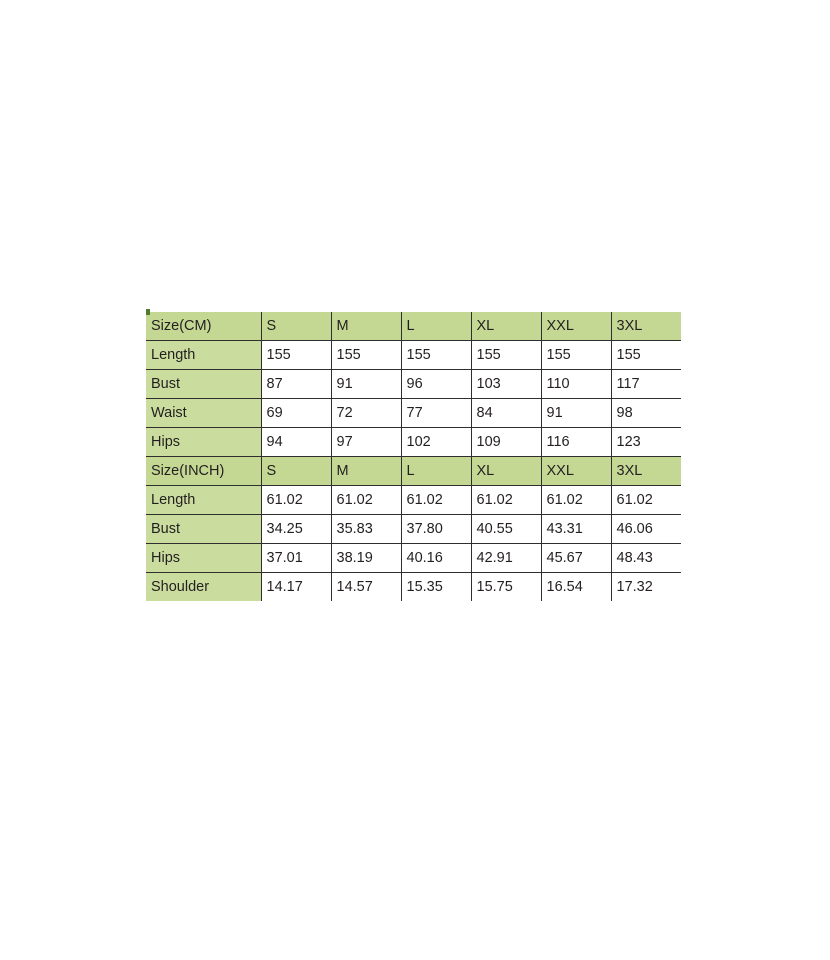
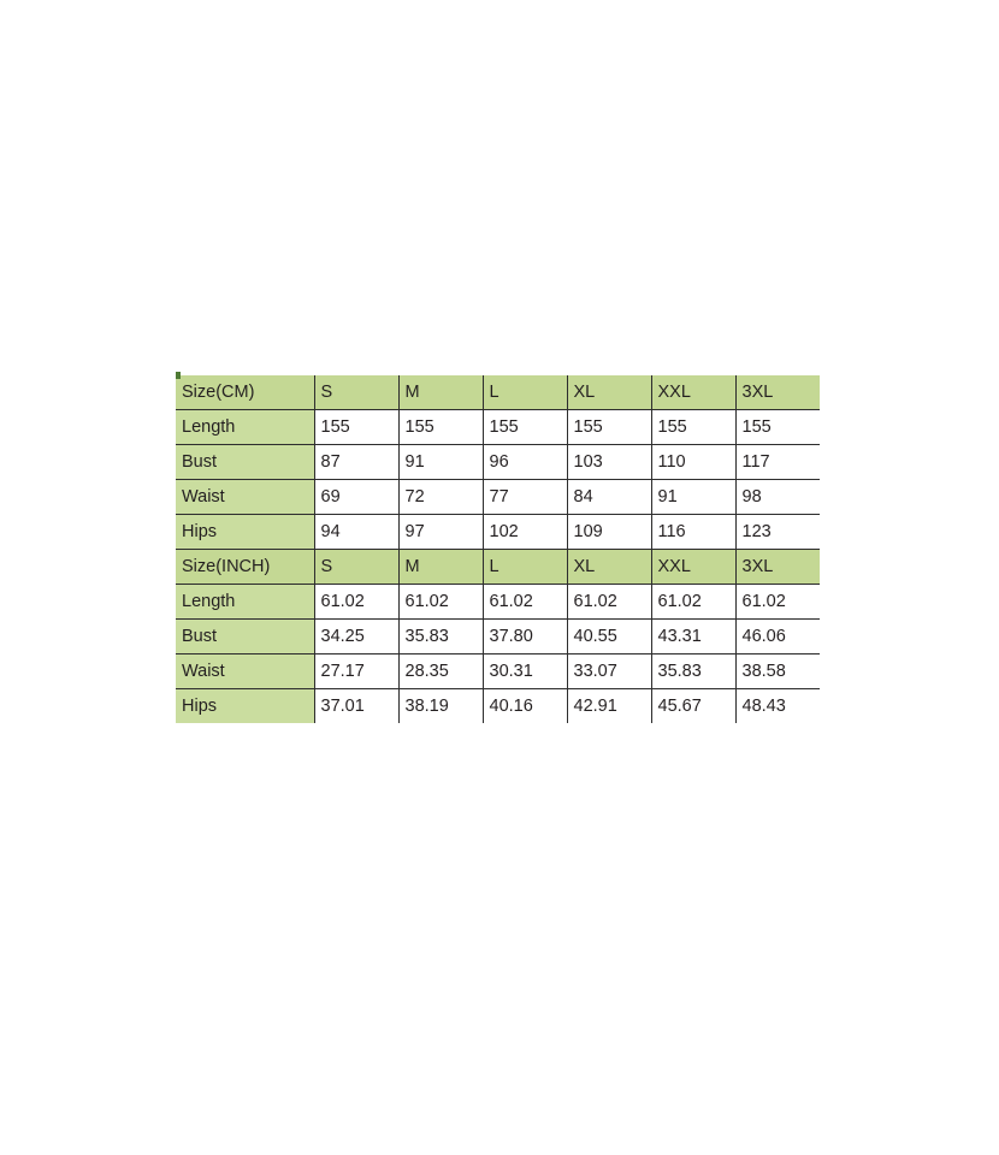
  Size(CM)	S	M	L	XL	XXL	3XL
  Length	155	155	155	155	155	155
  Bust	87	91	96	103	110	117
  Waist	69	72	77	84	91	98
  Hips	94	97	102	109	116	123
  Size(INCH)	S	M	L	XL	XXL	3XL
  Length	61.02	61.02	61.02	61.02	61.02	61.02
  Bust	34.25	35.83	37.80	40.55	43.31	46.06
+ Waist	27.17	28.35	30.31	33.07	35.83	38.58
  Hips	37.01	38.19	40.16	42.91	45.67	48.43
- Shoulder	14.17	14.57	15.35	15.75	16.54	17.32
